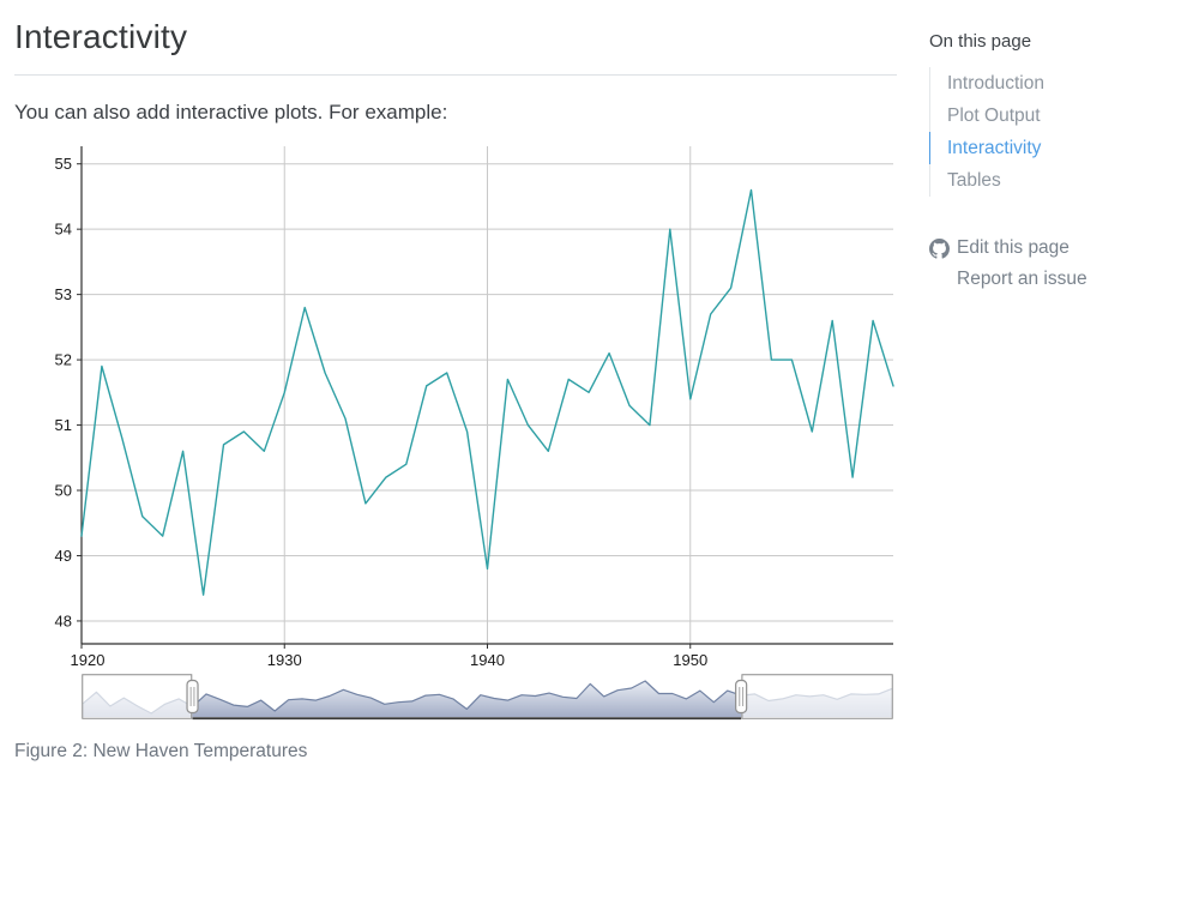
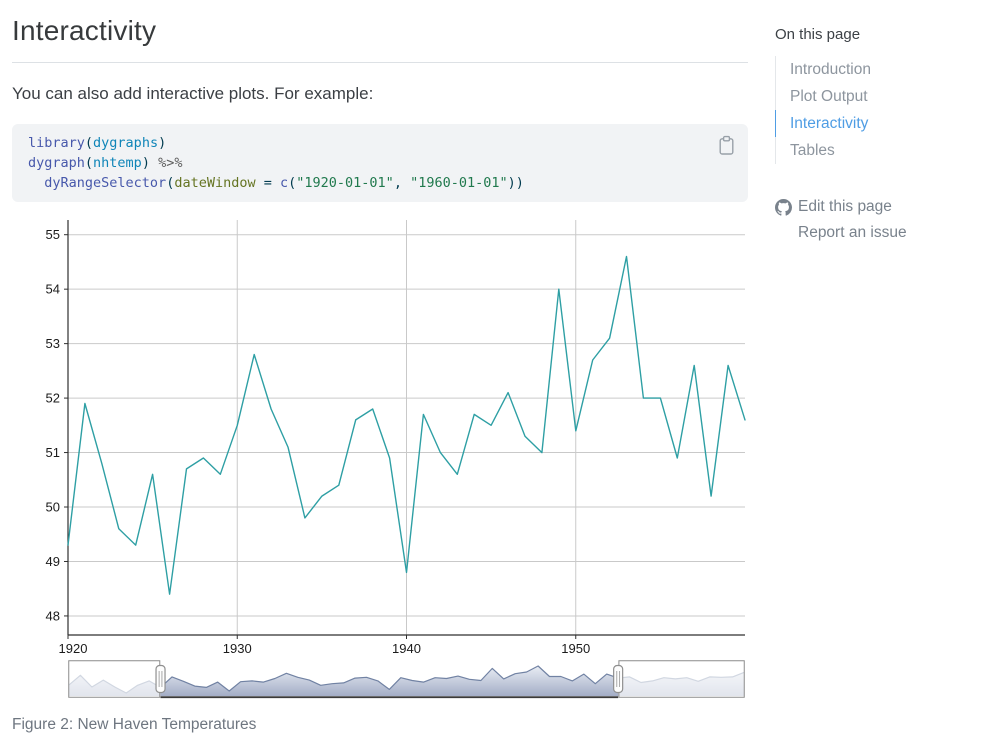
  Interactivity
  You can also add interactive plots. For example:
+ library(dygraphs) dygraph(nhtemp) %>% dyRangeSelector(dateWindow = c("1920-01-01", "1960-01-01"))
  48
  49
  50
  51
  52
  53
  54
  55
  1920
  1930
  1940
  1950
  Figure 2: New Haven Temperatures
  On this page
  Introduction
  Plot Output
  Interactivity
  Tables
  Edit this page
  Report an issue
